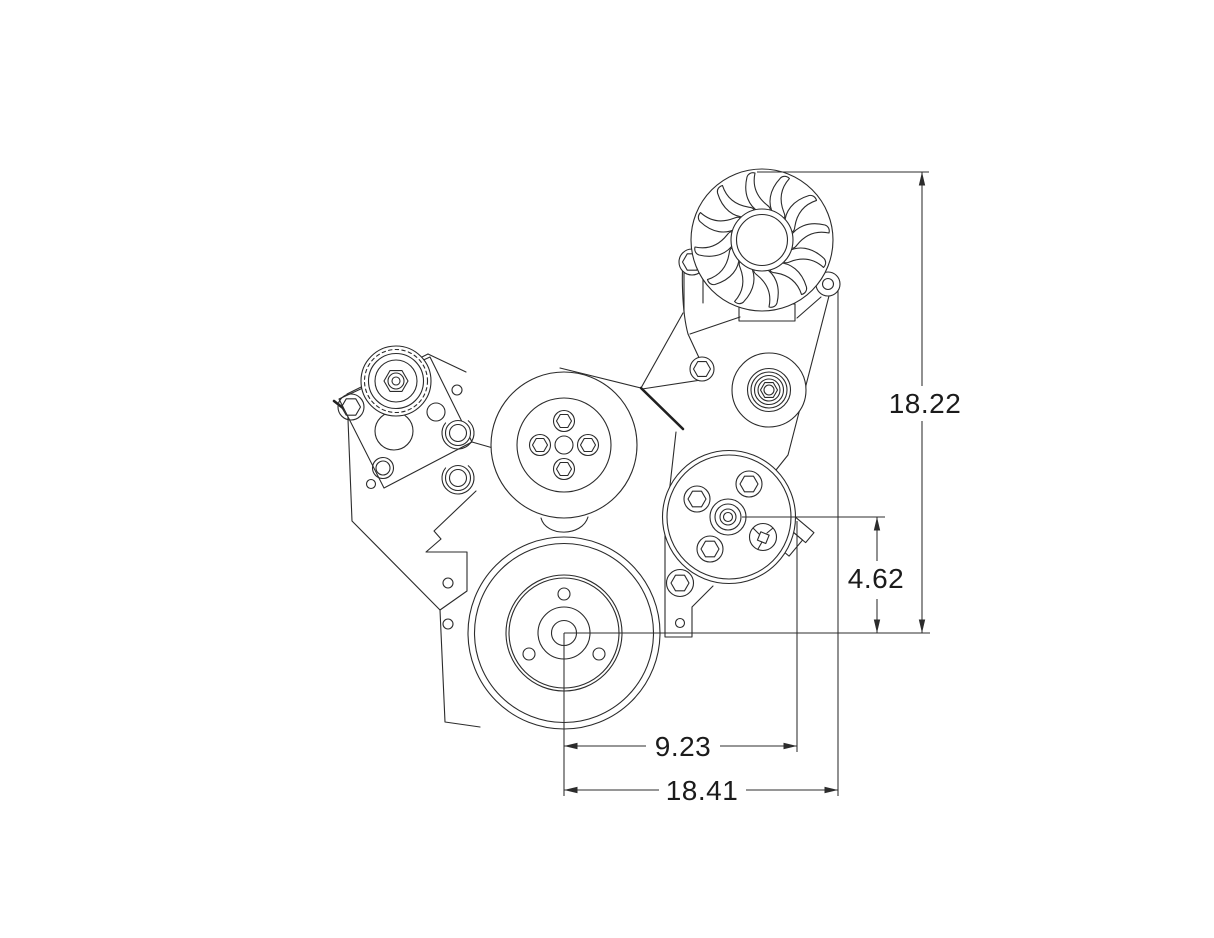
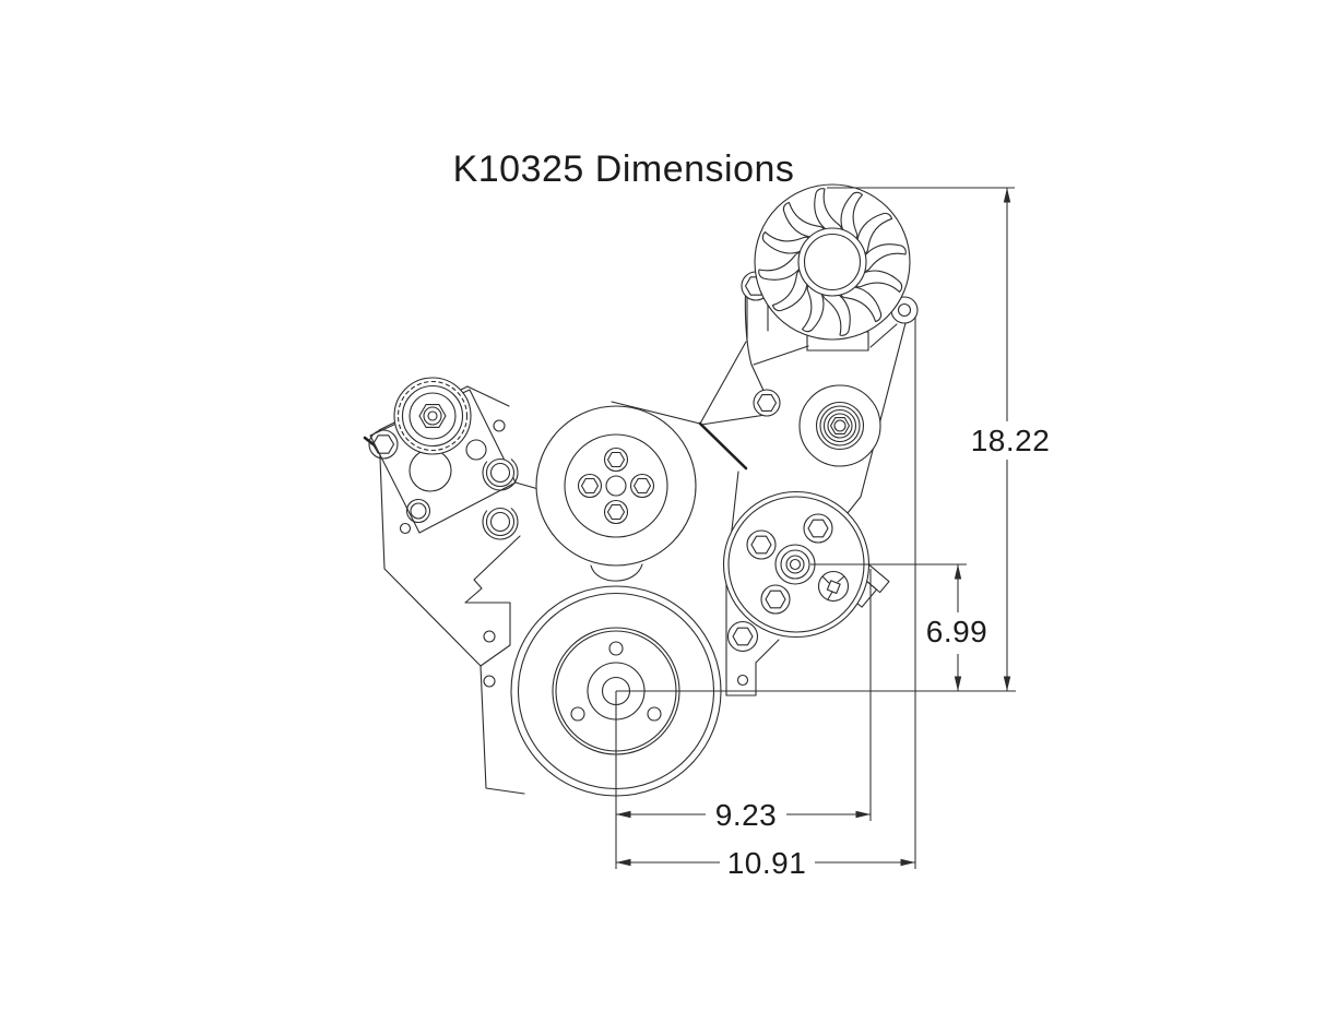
  18.22
- 4.62
+ 6.99
  9.23
- 18.41
+ 10.91
+ K10325 Dimensions
